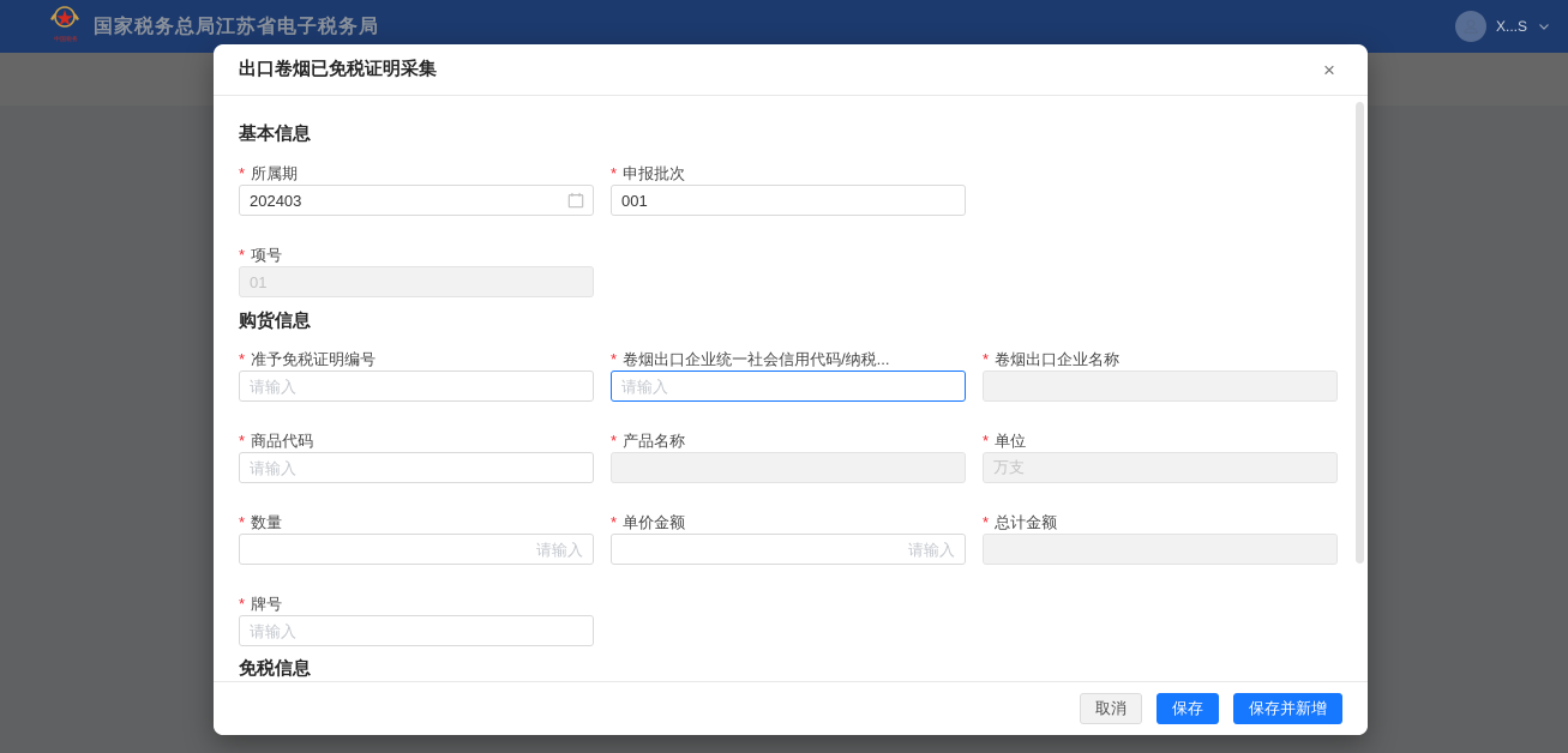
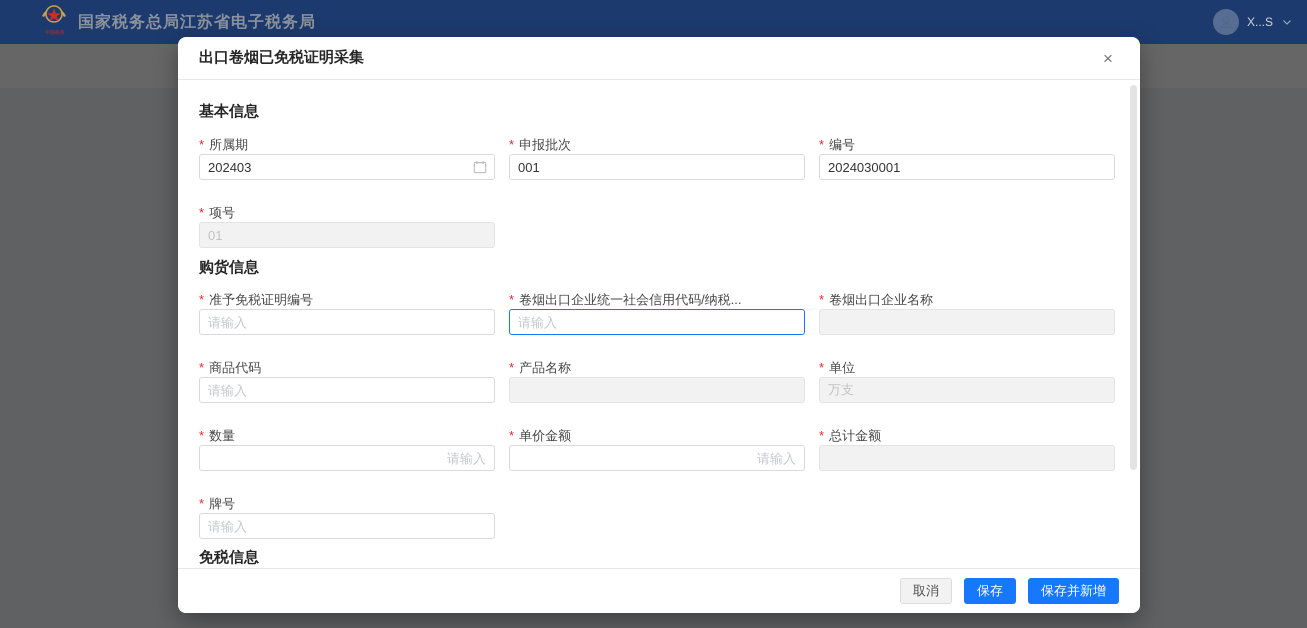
  国家税务总局江苏省电子税务局
  X...S
  出口卷烟已免税证明采集
  ×
  基本信息
  * 所属期
  202403
  * 申报批次
  001
+ * 编号
+ 2024030001
  * 项号
  01
  购货信息
  * 准予免税证明编号
  请输入
  * 卷烟出口企业统一社会信用代码/纳税...
  请输入
  * 卷烟出口企业名称
  * 商品代码
  请输入
  * 产品名称
  * 单位
  万支
  * 数量
  请输入
  * 单价金额
  请输入
  * 总计金额
  * 牌号
  请输入
  免税信息
  取消
  保存
  保存并新增
